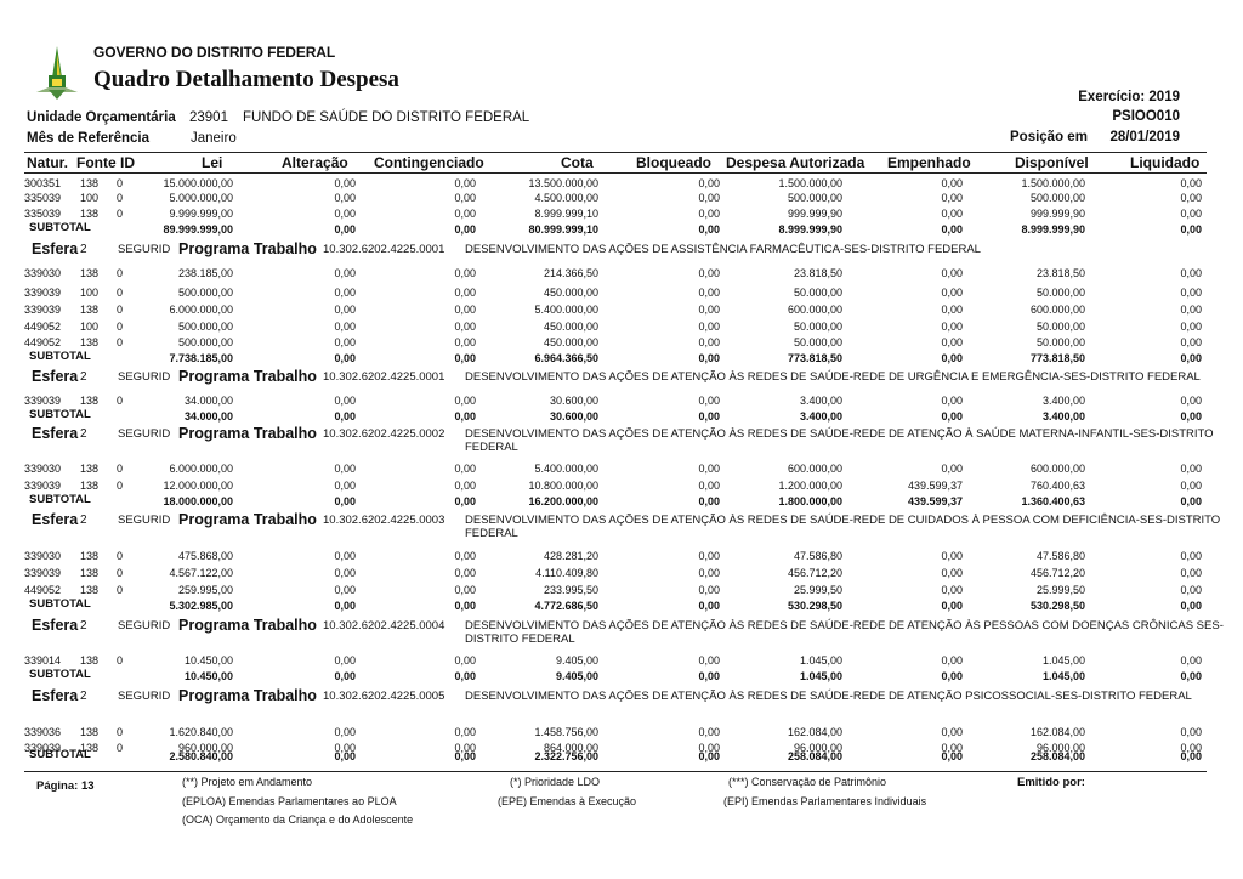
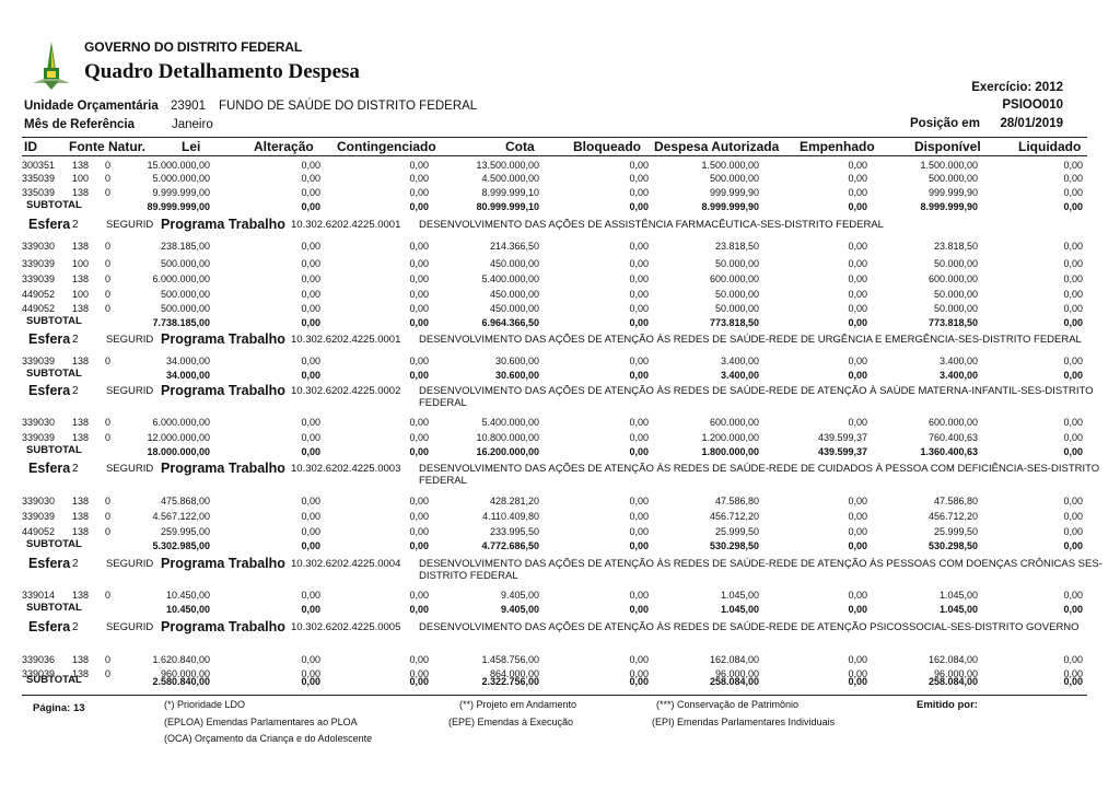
  GOVERNO DO DISTRITO FEDERAL
  Quadro Detalhamento Despesa
- Exercício: 2019
+ Exercício: 2012
  PSIOO010
  Posição em
  28/01/2019
  Unidade Orçamentária
  23901
  FUNDO DE SAÚDE DO DISTRITO FEDERAL
  Mês de Referência
  Janeiro
- Natur.
+ ID
  Fonte
- ID
+ Natur.
  Lei
  Alteração
  Contingenciado
  Cota
  Bloqueado
  Despesa Autorizada
  Empenhado
  Disponível
  Liquidado
  300351
  138
  0
  15.000.000,00
  0,00
  0,00
  13.500.000,00
  0,00
  1.500.000,00
  0,00
  1.500.000,00
  0,00
  335039
  100
  0
  5.000.000,00
  0,00
  0,00
  4.500.000,00
  0,00
  500.000,00
  0,00
  500.000,00
  0,00
  335039
  138
  0
  9.999.999,00
  0,00
  0,00
  8.999.999,10
  0,00
  999.999,90
  0,00
  999.999,90
  0,00
  SUBTOTAL
  89.999.999,00
  0,00
  0,00
  80.999.999,10
  0,00
  8.999.999,90
  0,00
  8.999.999,90
  0,00
  Esfera
  2
  SEGURID
  Programa Trabalho
  10.302.6202.4225.0001
  DESENVOLVIMENTO DAS AÇÕES DE ASSISTÊNCIA FARMACÊUTICA-SES-DISTRITO FEDERAL
  339030
  138
  0
  238.185,00
  0,00
  0,00
  214.366,50
  0,00
  23.818,50
  0,00
  23.818,50
  0,00
  339039
  100
  0
  500.000,00
  0,00
  0,00
  450.000,00
  0,00
  50.000,00
  0,00
  50.000,00
  0,00
  339039
  138
  0
  6.000.000,00
  0,00
  0,00
  5.400.000,00
  0,00
  600.000,00
  0,00
  600.000,00
  0,00
  449052
  100
  0
  500.000,00
  0,00
  0,00
  450.000,00
  0,00
  50.000,00
  0,00
  50.000,00
  0,00
  449052
  138
  0
  500.000,00
  0,00
  0,00
  450.000,00
  0,00
  50.000,00
  0,00
  50.000,00
  0,00
  SUBTOTAL
  7.738.185,00
  0,00
  0,00
  6.964.366,50
  0,00
  773.818,50
  0,00
  773.818,50
  0,00
  Esfera
  2
  SEGURID
  Programa Trabalho
  10.302.6202.4225.0001
  DESENVOLVIMENTO DAS AÇÕES DE ATENÇÃO ÀS REDES DE SAÚDE-REDE DE URGÊNCIA E EMERGÊNCIA-SES-DISTRITO FEDERAL
  339039
  138
  0
  34.000,00
  0,00
  0,00
  30.600,00
  0,00
  3.400,00
  0,00
  3.400,00
  0,00
  SUBTOTAL
  34.000,00
  0,00
  0,00
  30.600,00
  0,00
  3.400,00
  0,00
  3.400,00
  0,00
  Esfera
  2
  SEGURID
  Programa Trabalho
  10.302.6202.4225.0002
  DESENVOLVIMENTO DAS AÇÕES DE ATENÇÃO ÀS REDES DE SAÚDE-REDE DE ATENÇÃO À SAÚDE MATERNA-INFANTIL-SES-DISTRITO FEDERAL
  339030
  138
  0
  6.000.000,00
  0,00
  0,00
  5.400.000,00
  0,00
  600.000,00
  0,00
  600.000,00
  0,00
  339039
  138
  0
  12.000.000,00
  0,00
  0,00
  10.800.000,00
  0,00
  1.200.000,00
  439.599,37
  760.400,63
  0,00
  SUBTOTAL
  18.000.000,00
  0,00
  0,00
  16.200.000,00
  0,00
  1.800.000,00
  439.599,37
  1.360.400,63
  0,00
  Esfera
  2
  SEGURID
  Programa Trabalho
  10.302.6202.4225.0003
  DESENVOLVIMENTO DAS AÇÕES DE ATENÇÃO ÀS REDES DE SAÚDE-REDE DE CUIDADOS À PESSOA COM DEFICIÊNCIA-SES-DISTRITO FEDERAL
  339030
  138
  0
  475.868,00
  0,00
  0,00
  428.281,20
  0,00
  47.586,80
  0,00
  47.586,80
  0,00
  339039
  138
  0
  4.567.122,00
  0,00
  0,00
  4.110.409,80
  0,00
  456.712,20
  0,00
  456.712,20
  0,00
  449052
  138
  0
  259.995,00
  0,00
  0,00
  233.995,50
  0,00
  25.999,50
  0,00
  25.999,50
  0,00
  SUBTOTAL
  5.302.985,00
  0,00
  0,00
  4.772.686,50
  0,00
  530.298,50
  0,00
  530.298,50
  0,00
  Esfera
  2
  SEGURID
  Programa Trabalho
  10.302.6202.4225.0004
  DESENVOLVIMENTO DAS AÇÕES DE ATENÇÃO ÀS REDES DE SAÚDE-REDE DE ATENÇÃO ÀS PESSOAS COM DOENÇAS CRÔNICAS SES-DISTRITO FEDERAL
  339014
  138
  0
  10.450,00
  0,00
  0,00
  9.405,00
  0,00
  1.045,00
  0,00
  1.045,00
  0,00
  SUBTOTAL
  10.450,00
  0,00
  0,00
  9.405,00
  0,00
  1.045,00
  0,00
  1.045,00
  0,00
  Esfera
  2
  SEGURID
  Programa Trabalho
  10.302.6202.4225.0005
- DESENVOLVIMENTO DAS AÇÕES DE ATENÇÃO ÀS REDES DE SAÚDE-REDE DE ATENÇÃO PSICOSSOCIAL-SES-DISTRITO FEDERAL
+ DESENVOLVIMENTO DAS AÇÕES DE ATENÇÃO ÀS REDES DE SAÚDE-REDE DE ATENÇÃO PSICOSSOCIAL-SES-DISTRITO GOVERNO
  339036
  138
  0
  1.620.840,00
  0,00
  0,00
  1.458.756,00
  0,00
  162.084,00
  0,00
  162.084,00
  0,00
  339039
  138
  0
  960.000,00
  0,00
  0,00
  864.000,00
  0,00
  96.000,00
  0,00
  96.000,00
  0,00
  SUBTOTAL
  2.580.840,00
  0,00
  0,00
  2.322.756,00
  0,00
  258.084,00
  0,00
  258.084,00
  0,00
  Página: 13
- (**) Projeto em Andamento
+ (*) Prioridade LDO
  (EPLOA) Emendas Parlamentares ao PLOA
  (OCA) Orçamento da Criança e do Adolescente
- (*) Prioridade LDO
+ (**) Projeto em Andamento
  (EPE) Emendas à Execução
  (***) Conservação de Patrimônio
  (EPI) Emendas Parlamentares Individuais
  Emitido por:
